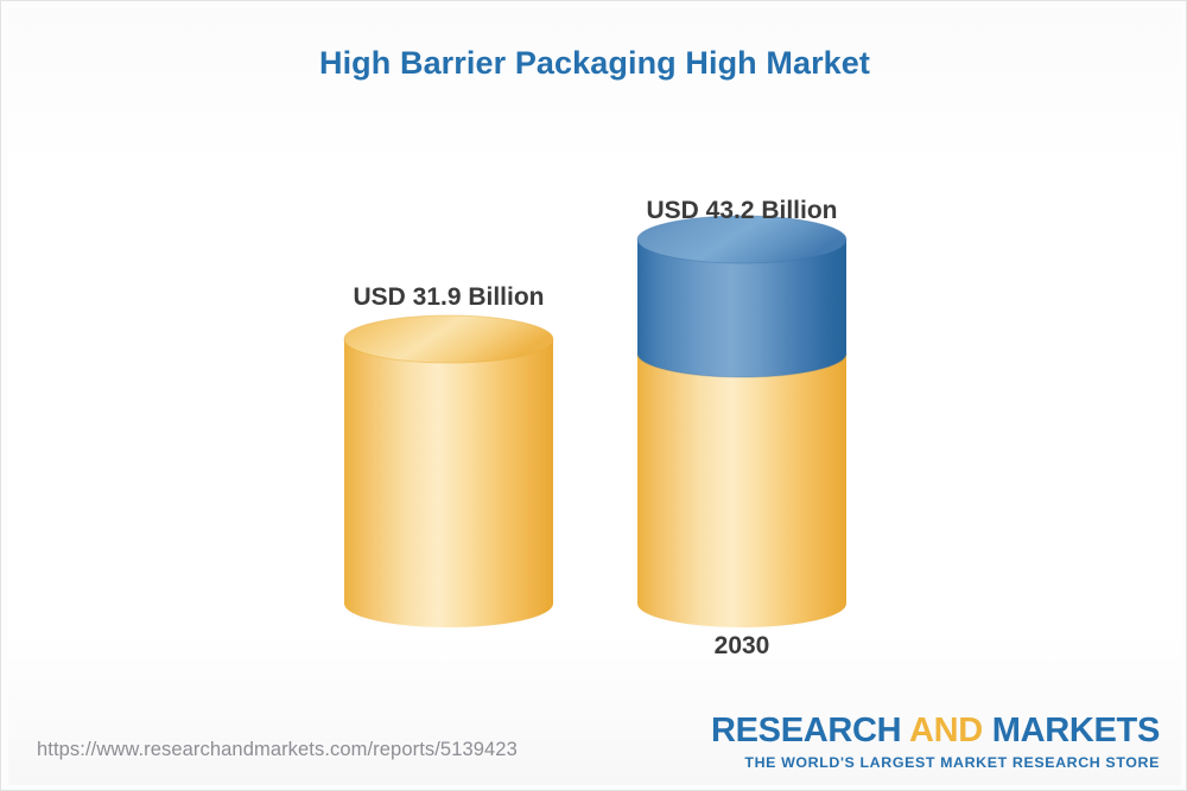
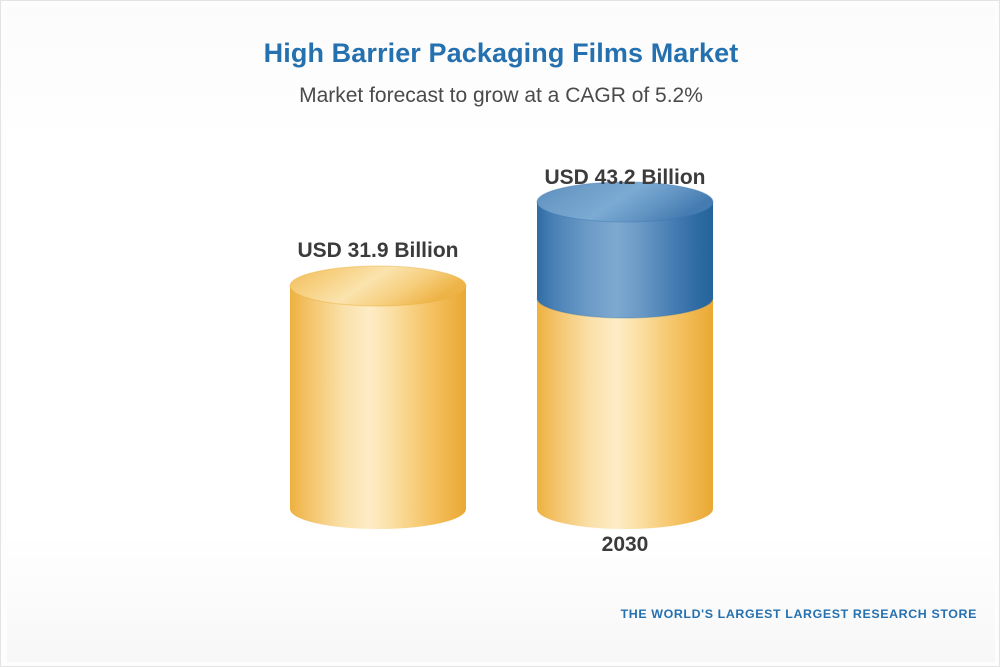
- High Barrier Packaging High Market
+ High Barrier Packaging Films Market
+ Market forecast to grow at a CAGR of 5.2%
  USD 31.9 Billion
  USD 43.2 Billion
  2030
- https://www.researchandmarkets.com/reports/5139423
- RESEARCH AND MARKETS
- THE WORLD'S LARGEST MARKET RESEARCH STORE
+ THE WORLD'S LARGEST LARGEST RESEARCH STORE
